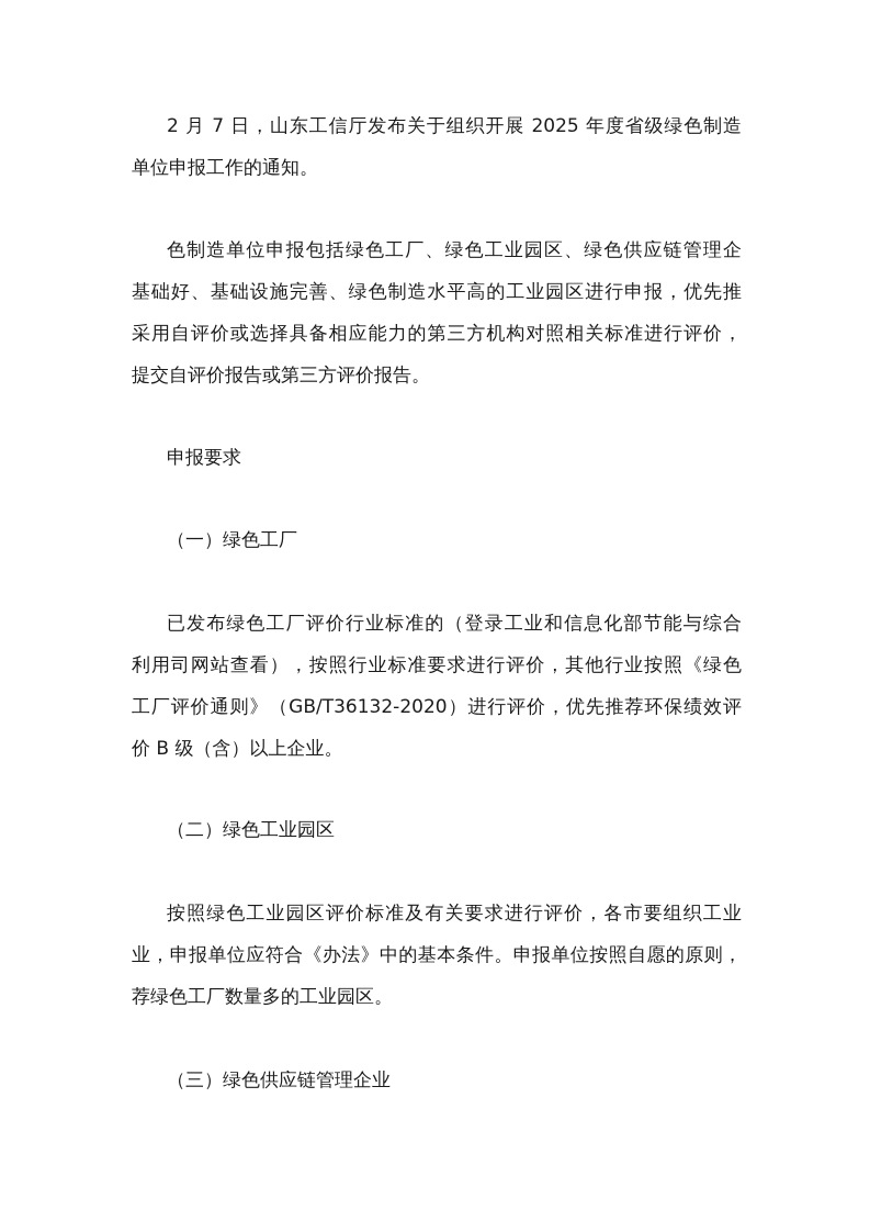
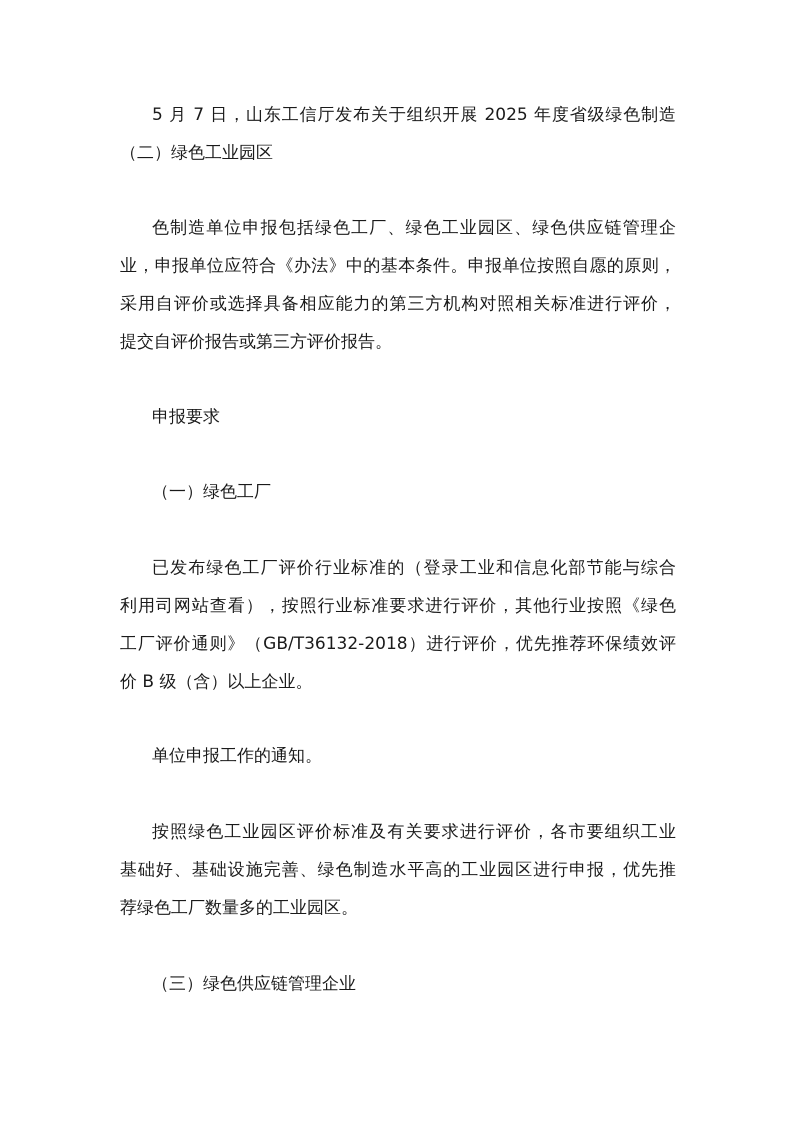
- 2 月 7 日，山东工信厅发布关于组织开展 2025 年度省级绿色制造
+ 5 月 7 日，山东工信厅发布关于组织开展 2025 年度省级绿色制造
- 单位申报工作的通知。
+ （二）绿色工业园区
  色制造单位申报包括绿色工厂、绿色工业园区、绿色供应链管理企
- 基础好、基础设施完善、绿色制造水平高的工业园区进行申报，优先推
+ 业，申报单位应符合《办法》中的基本条件。申报单位按照自愿的原则，
  采用自评价或选择具备相应能力的第三方机构对照相关标准进行评价，
  提交自评价报告或第三方评价报告。
  申报要求
  （一）绿色工厂
  已发布绿色工厂评价行业标准的（登录工业和信息化部节能与综合
  利用司网站查看），按照行业标准要求进行评价，其他行业按照《绿色
- 工厂评价通则》（GB/T36132-2020）进行评价，优先推荐环保绩效评
+ 工厂评价通则》（GB/T36132-2018）进行评价，优先推荐环保绩效评
  价 B 级（含）以上企业。
- （二）绿色工业园区
+ 单位申报工作的通知。
  按照绿色工业园区评价标准及有关要求进行评价，各市要组织工业
- 业，申报单位应符合《办法》中的基本条件。申报单位按照自愿的原则，
+ 基础好、基础设施完善、绿色制造水平高的工业园区进行申报，优先推
  荐绿色工厂数量多的工业园区。
  （三）绿色供应链管理企业
